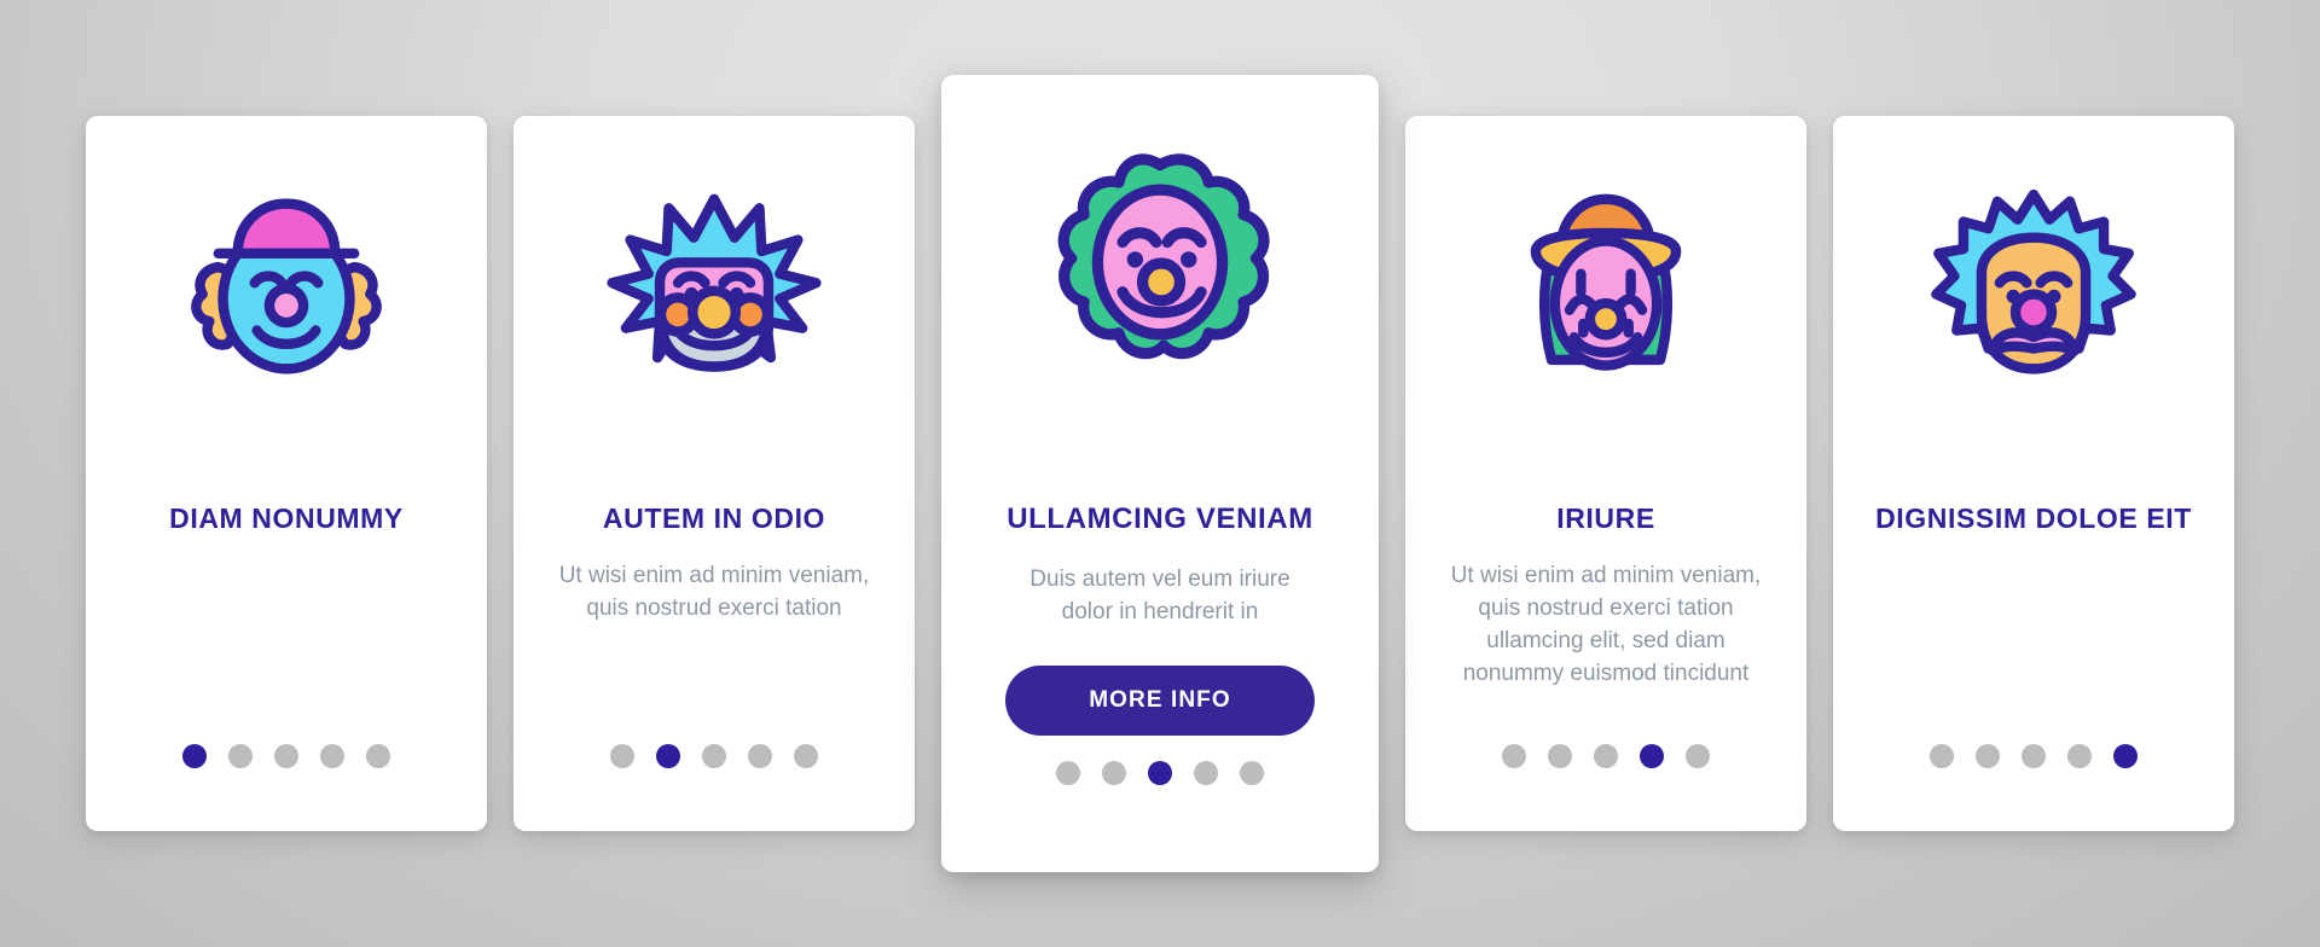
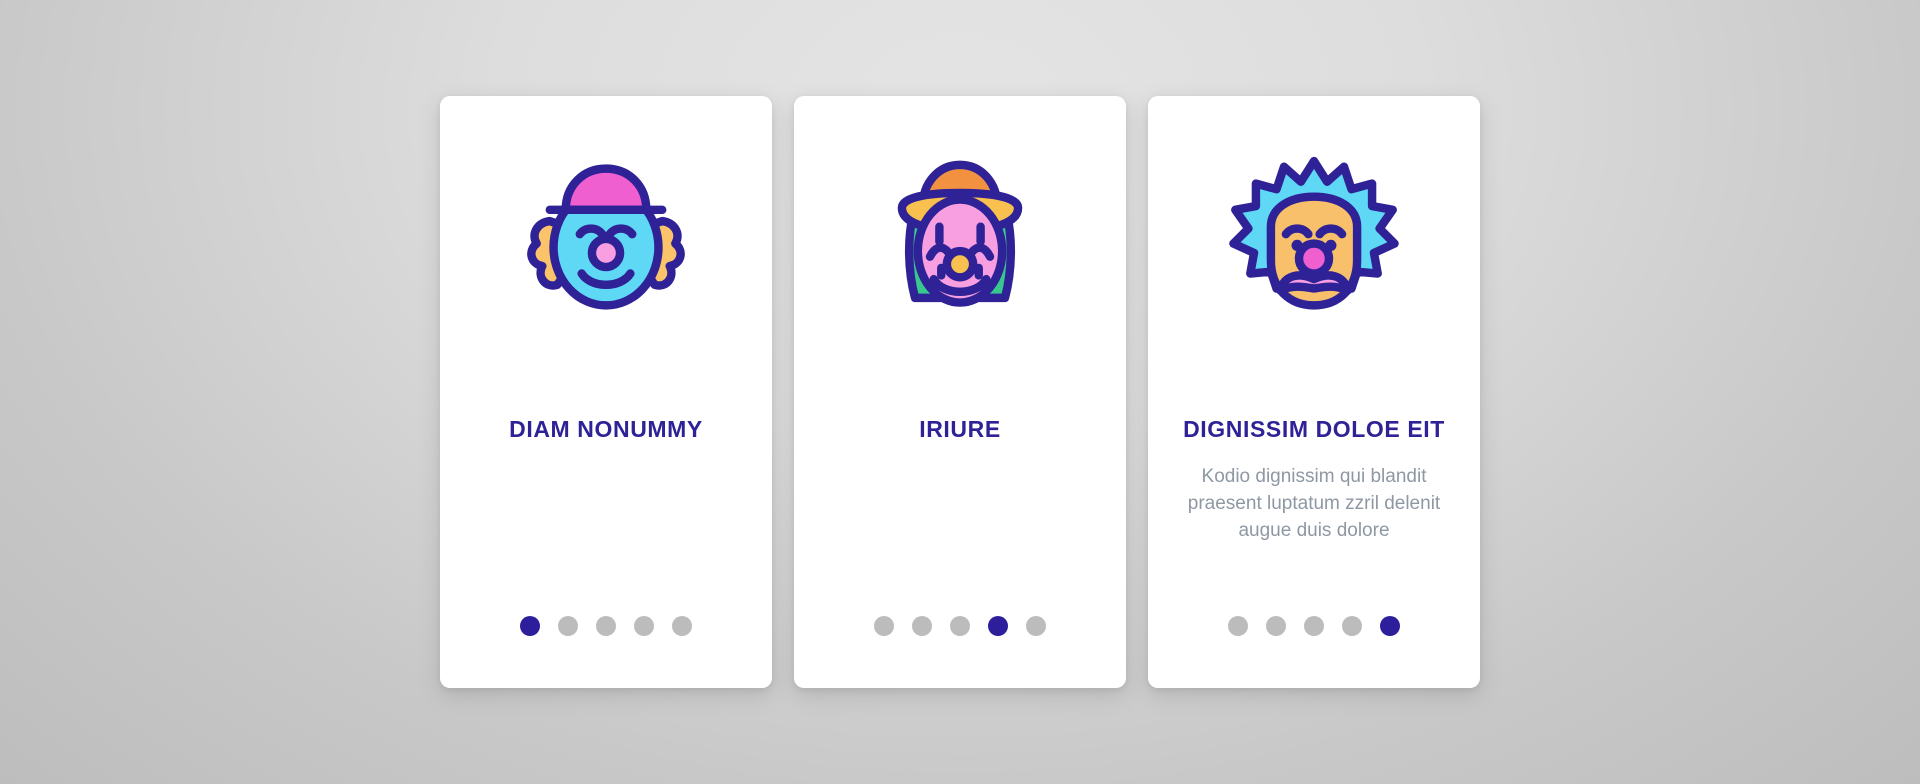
  DIAM NONUMMY
- AUTEM IN ODIO
- Ut wisi enim ad minim veniam, quis nostrud exerci tation
- ULLAMCING VENIAM
- Duis autem vel eum iriure dolor in hendrerit in
- MORE INFO
  IRIURE
- Ut wisi enim ad minim veniam, quis nostrud exerci tation ullamcing elit, sed diam nonummy euismod tincidunt
  DIGNISSIM DOLOE EIT
+ Kodio dignissim qui blandit praesent luptatum zzril delenit augue duis dolore
